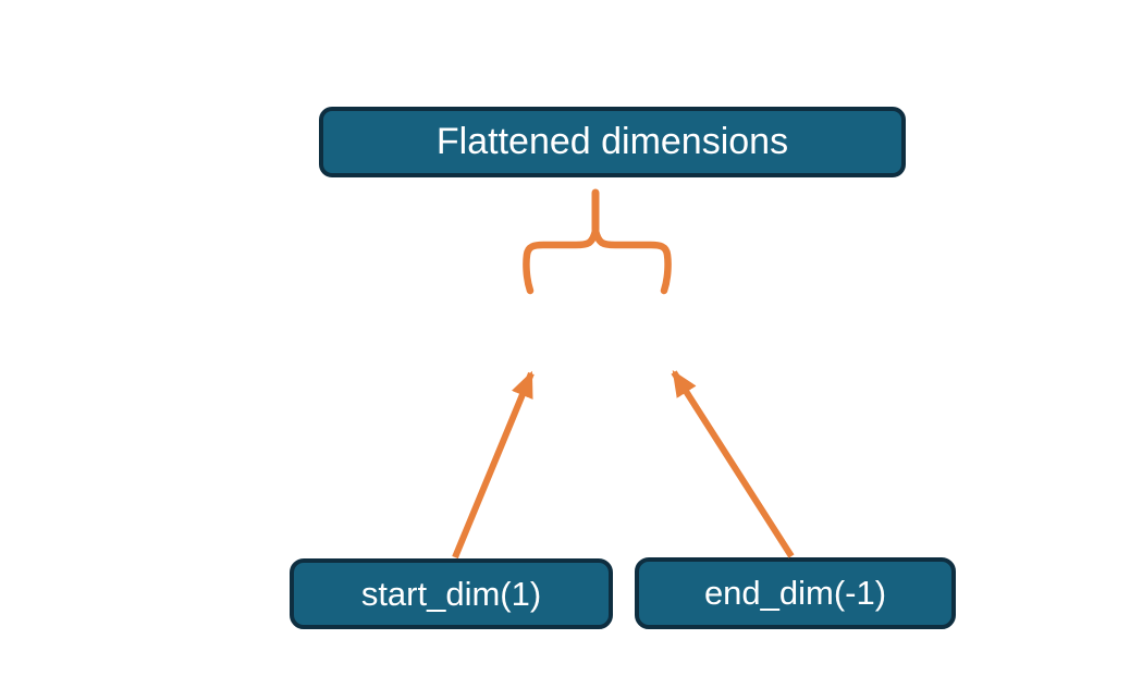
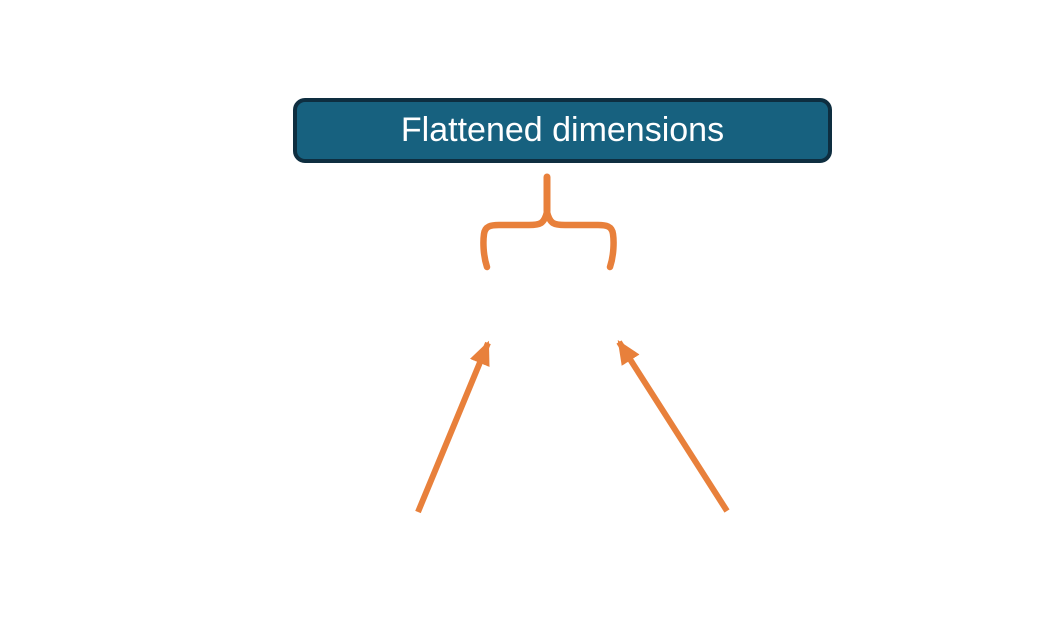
  Flattened dimensions
- start_dim(1)
- end_dim(-1)
